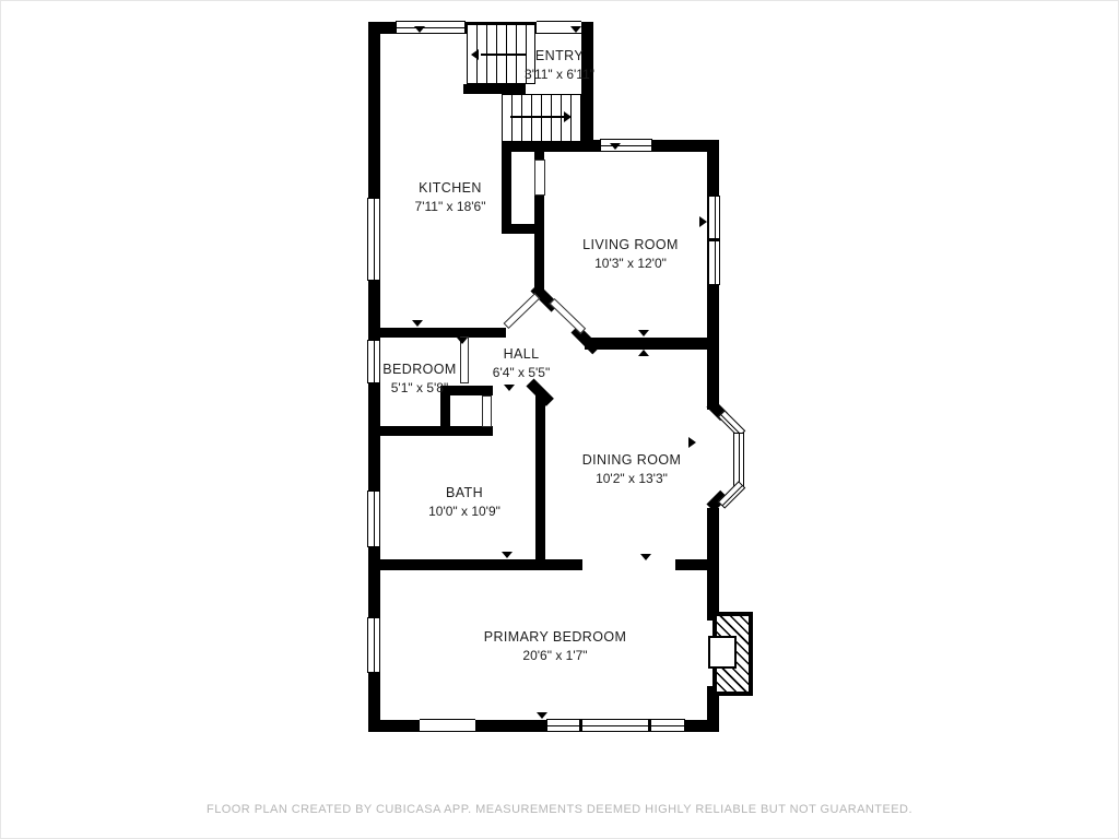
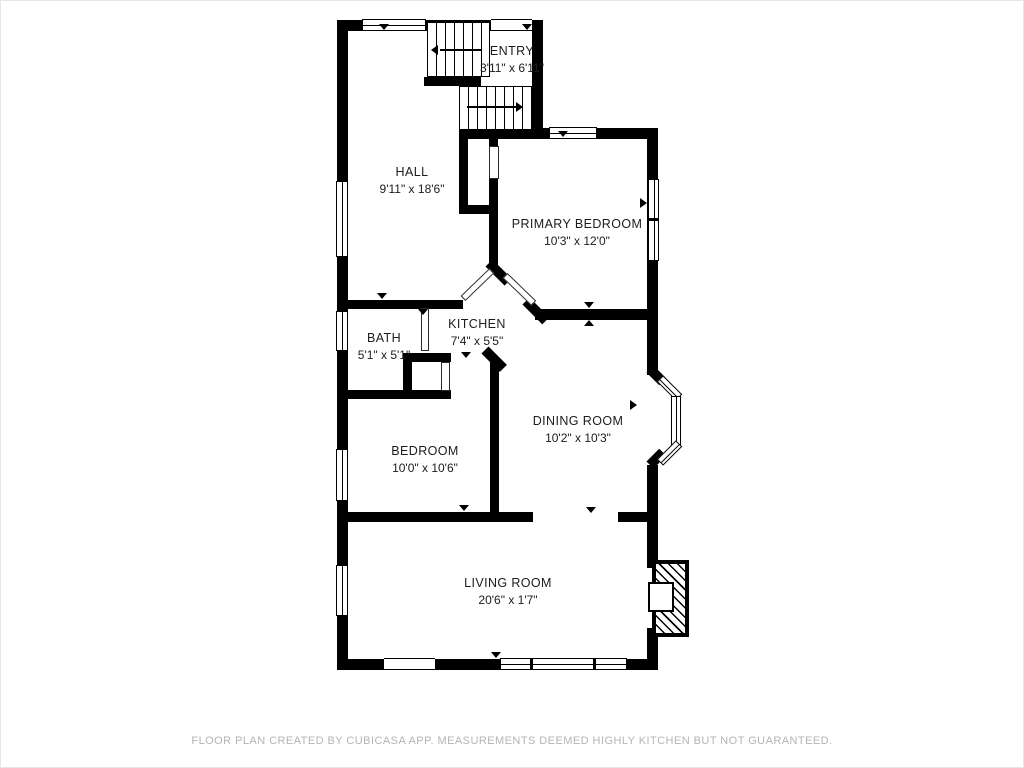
  ENTRY
  3'11" x 6'11"
- KITCHEN
+ HALL
- 7'11" x 18'6"
+ 9'11" x 18'6"
- LIVING ROOM
+ PRIMARY BEDROOM
  10'3" x 12'0"
- HALL
+ KITCHEN
- 6'4" x 5'5"
+ 7'4" x 5'5"
- BEDROOM
+ BATH
- 5'1" x 5'8"
+ 5'1" x 5'1"
- BATH
+ BEDROOM
- 10'0" x 10'9"
+ 10'0" x 10'6"
  DINING ROOM
- 10'2" x 13'3"
+ 10'2" x 10'3"
- PRIMARY BEDROOM
+ LIVING ROOM
  20'6" x 1'7"
- FLOOR PLAN CREATED BY CUBICASA APP. MEASUREMENTS DEEMED HIGHLY RELIABLE BUT NOT GUARANTEED.
+ FLOOR PLAN CREATED BY CUBICASA APP. MEASUREMENTS DEEMED HIGHLY KITCHEN BUT NOT GUARANTEED.
